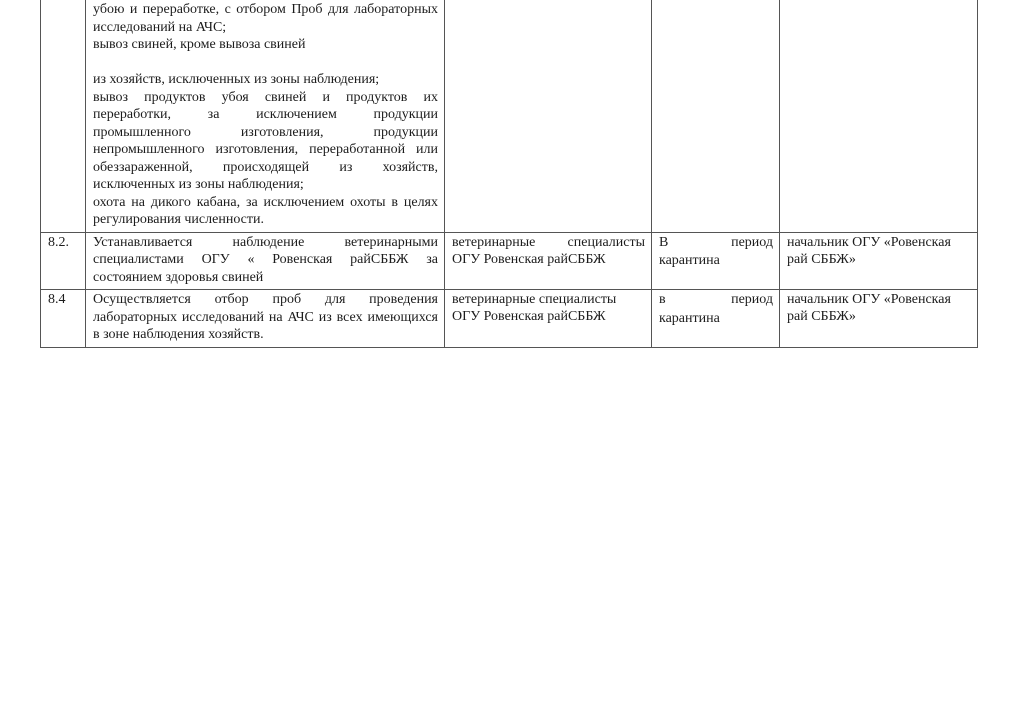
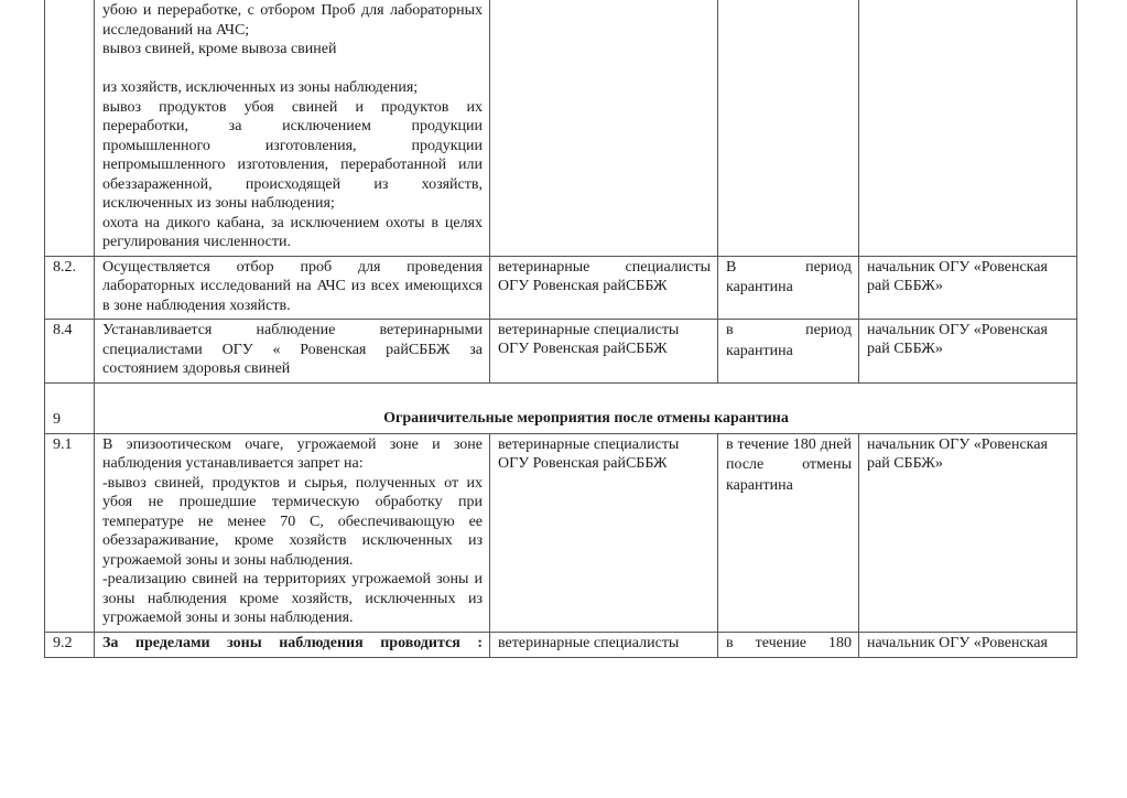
  	убою и переработке, с отбором Проб для лабораторных исследований на АЧС; вывоз свиней, кроме вывоза свиней из хозяйств, исключенных из зоны наблюдения; вывоз продуктов убоя свиней и продуктов их переработки, за исключением продукции промышленного изготовления, продукции непромышленного изготовления, переработанной или обеззараженной, происходящей из хозяйств, исключенных из зоны наблюдения; охота на дикого кабана, за исключением охоты в целях регулирования численности.
- 8.2.	Устанавливается наблюдение ветеринарными специалистами ОГУ « Ровенская райСББЖ за состоянием здоровья свиней	ветеринарные специалисты ОГУ Ровенская райСББЖ	В период карантина	начальник ОГУ «Ровенская рай СББЖ»
+ 8.2.	Осуществляется отбор проб для проведения лабораторных исследований на АЧС из всех имеющихся в зоне наблюдения хозяйств.	ветеринарные специалисты ОГУ Ровенская райСББЖ	В период карантина	начальник ОГУ «Ровенская рай СББЖ»
- 8.4	Осуществляется отбор проб для проведения лабораторных исследований на АЧС из всех имеющихся в зоне наблюдения хозяйств.	ветеринарные специалисты ОГУ Ровенская райСББЖ	в период карантина	начальник ОГУ «Ровенская рай СББЖ»
+ 8.4	Устанавливается наблюдение ветеринарными специалистами ОГУ « Ровенская райСББЖ за состоянием здоровья свиней	ветеринарные специалисты ОГУ Ровенская райСББЖ	в период карантина	начальник ОГУ «Ровенская рай СББЖ»
+ 9	Ограничительные мероприятия после отмены карантина
+ 9.1	В эпизоотическом очаге, угрожаемой зоне и зоне наблюдения устанавливается запрет на: -вывоз свиней, продуктов и сырья, полученных от их убоя не прошедшие термическую обработку при температуре не менее 70 С, обеспечивающую ее обеззараживание, кроме хозяйств исключенных из угрожаемой зоны и зоны наблюдения. -реализацию свиней на территориях угрожаемой зоны и зоны наблюдения кроме хозяйств, исключенных из угрожаемой зоны и зоны наблюдения.	ветеринарные специалисты ОГУ Ровенская райСББЖ	в течение 180 дней после отмены карантина	начальник ОГУ «Ровенская рай СББЖ»
+ 9.2	За пределами зоны наблюдения проводится :	ветеринарные специалисты	в течение 180	начальник ОГУ «Ровенская
